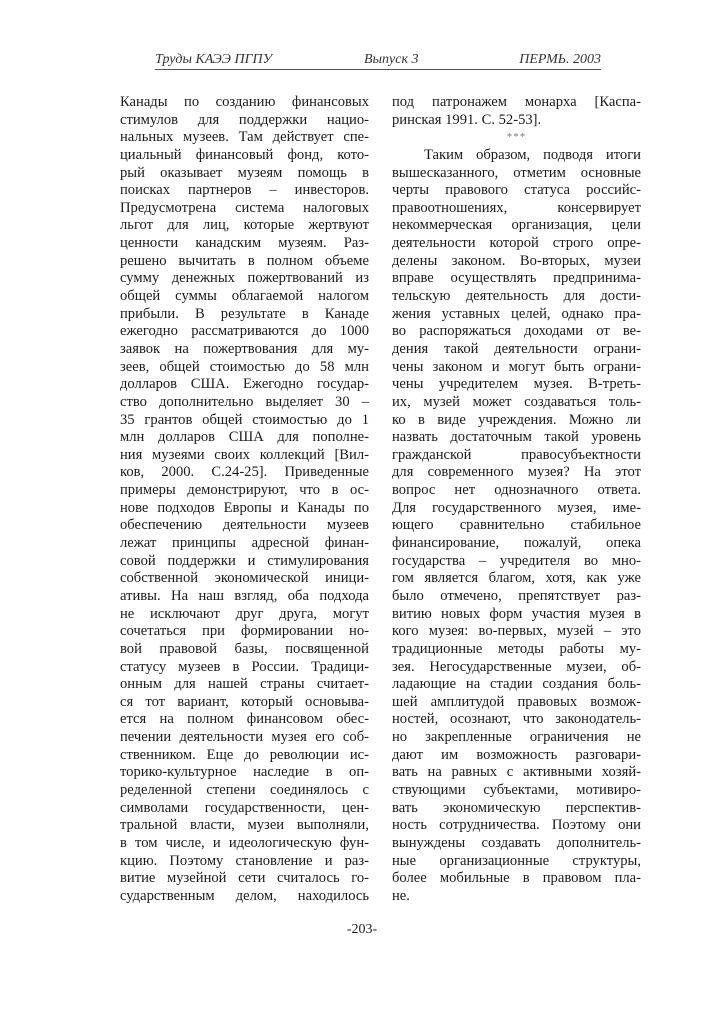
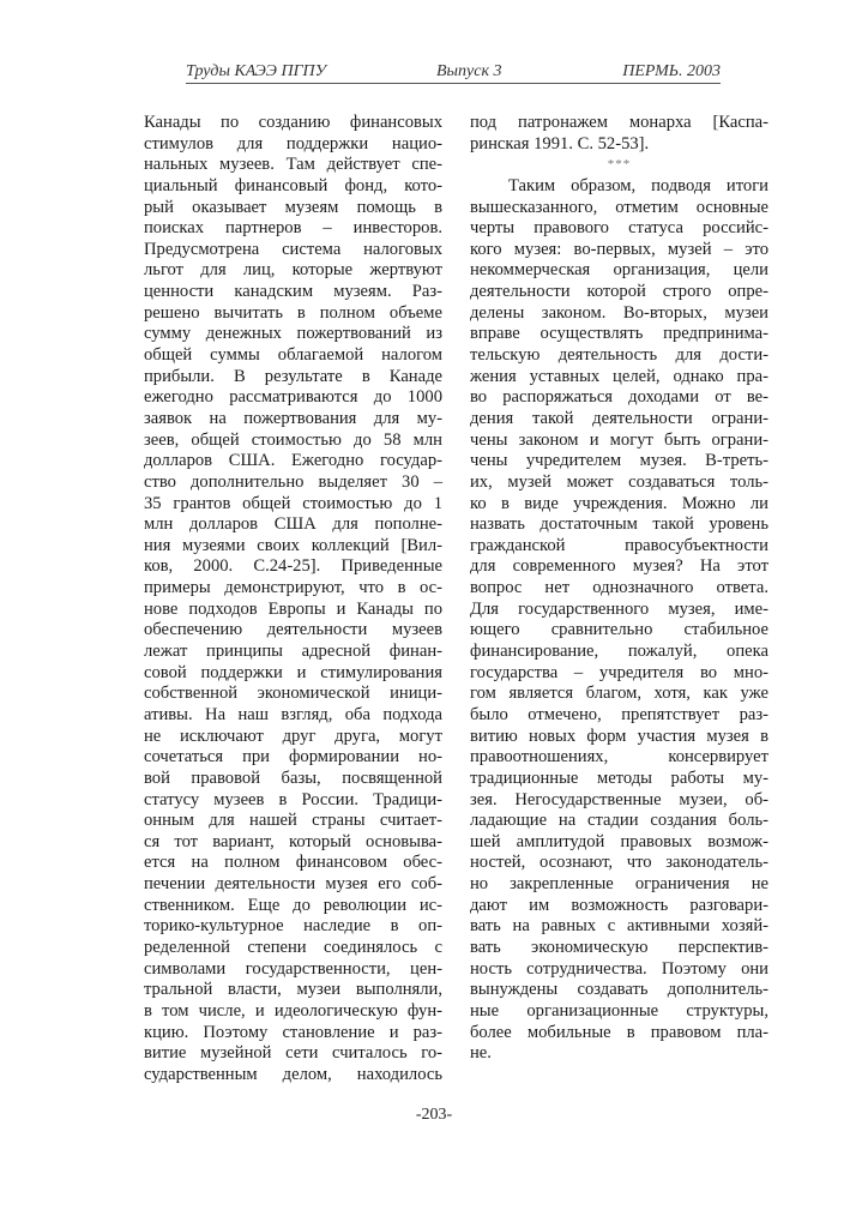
  Труды КАЭЭ ПГПУ
  Выпуск 3
  ПЕРМЬ. 2003
  Канады по созданию финансовых
  стимулов для поддержки нацио-
  нальных музеев. Там действует спе-
  циальный финансовый фонд, кото-
  рый оказывает музеям помощь в
  поисках партнеров – инвесторов.
  Предусмотрена система налоговых
  льгот для лиц, которые жертвуют
  ценности канадским музеям. Раз-
  решено вычитать в полном объеме
  сумму денежных пожертвований из
  общей суммы облагаемой налогом
  прибыли. В результате в Канаде
  ежегодно рассматриваются до 1000
  заявок на пожертвования для му-
  зеев, общей стоимостью до 58 млн
  долларов США. Ежегодно государ-
  ство дополнительно выделяет 30 –
  35 грантов общей стоимостью до 1
  млн долларов США для пополне-
  ния музеями своих коллекций [Вил-
  ков, 2000. С.24-25]. Приведенные
  примеры демонстрируют, что в ос-
  нове подходов Европы и Канады по
  обеспечению деятельности музеев
  лежат принципы адресной финан-
  совой поддержки и стимулирования
  собственной экономической иници-
  ативы. На наш взгляд, оба подхода
  не исключают друг друга, могут
  сочетаться при формировании но-
  вой правовой базы, посвященной
  статусу музеев в России. Традици-
  онным для нашей страны считает-
  ся тот вариант, который основыва-
  ется на полном финансовом обес-
  печении деятельности музея его соб-
  ственником. Еще до революции ис-
  торико-культурное наследие в оп-
  ределенной степени соединялось с
  символами государственности, цен-
  тральной власти, музеи выполняли,
  в том числе, и идеологическую фун-
  кцию. Поэтому становление и раз-
  витие музейной сети считалось го-
  сударственным делом, находилось
  под патронажем монарха [Каспа-
  ринская 1991. С. 52-53].
  ***
  Таким образом, подводя итоги
  вышесказанного, отметим основные
  черты правового статуса российс-
- правоотношениях, консервирует
+ кого музея: во-первых, музей – это
  некоммерческая организация, цели
  деятельности которой строго опре-
  делены законом. Во-вторых, музеи
  вправе осуществлять предпринима-
  тельскую деятельность для дости-
  жения уставных целей, однако пра-
  во распоряжаться доходами от ве-
  дения такой деятельности ограни-
  чены законом и могут быть ограни-
  чены учредителем музея. В-треть-
  их, музей может создаваться толь-
  ко в виде учреждения. Можно ли
  назвать достаточным такой уровень
  гражданской правосубъектности
  для современного музея? На этот
  вопрос нет однозначного ответа.
  Для государственного музея, име-
  ющего сравнительно стабильное
  финансирование, пожалуй, опека
  государства – учредителя во мно-
  гом является благом, хотя, как уже
  было отмечено, препятствует раз-
  витию новых форм участия музея в
- кого музея: во-первых, музей – это
+ правоотношениях, консервирует
  традиционные методы работы му-
  зея. Негосударственные музеи, об-
  ладающие на стадии создания боль-
  шей амплитудой правовых возмож-
  ностей, осознают, что законодатель-
  но закрепленные ограничения не
  дают им возможность разговари-
  вать на равных с активными хозяй-
- ствующими субъектами, мотивиро-
  вать экономическую перспектив-
  ность сотрудничества. Поэтому они
  вынуждены создавать дополнитель-
  ные организационные структуры,
  более мобильные в правовом пла-
  не.
  -203-
